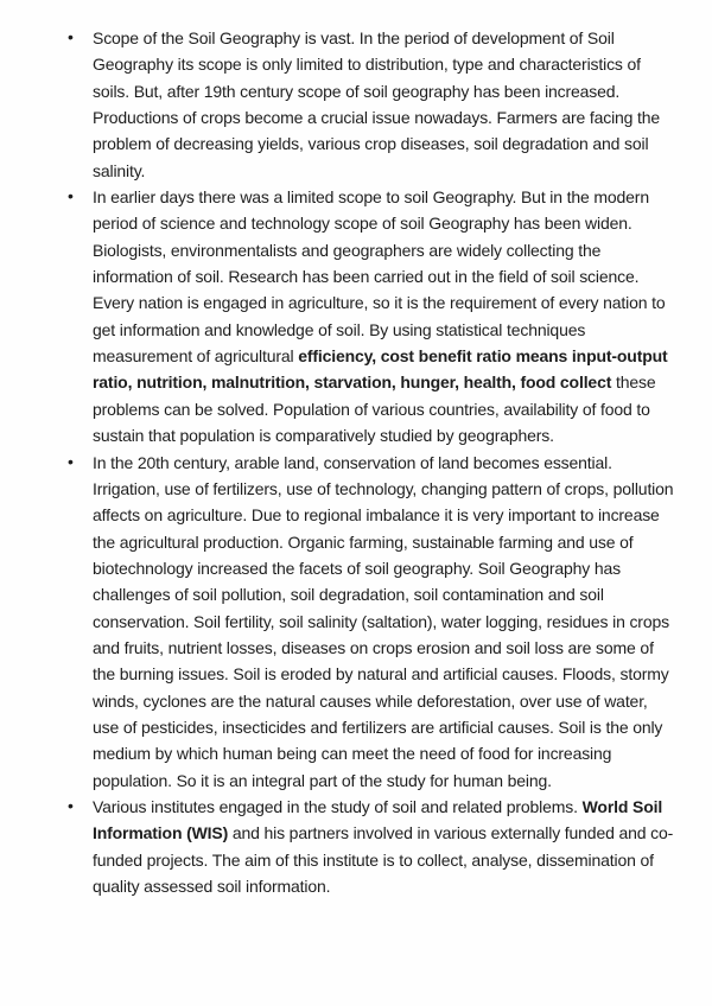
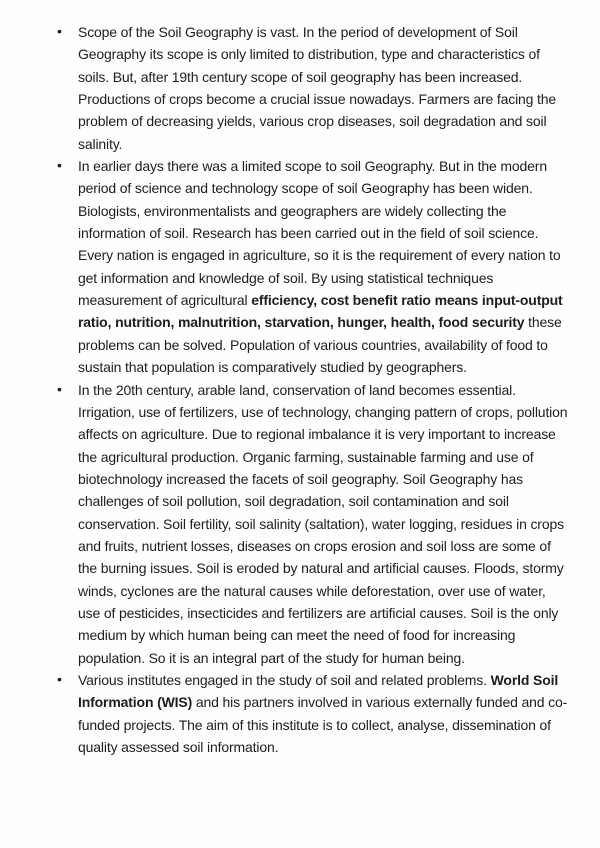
  •
  Scope of the Soil Geography is vast. In the period of development of Soil Geography its scope is only limited to distribution, type and characteristics of soils. But, after 19th century scope of soil geography has been increased. Productions of crops become a crucial issue nowadays. Farmers are facing the problem of decreasing yields, various crop diseases, soil degradation and soil salinity.
  •
- In earlier days there was a limited scope to soil Geography. But in the modern period of science and technology scope of soil Geography has been widen. Biologists, environmentalists and geographers are widely collecting the information of soil. Research has been carried out in the field of soil science. Every nation is engaged in agriculture, so it is the requirement of every nation to get information and knowledge of soil. By using statistical techniques measurement of agricultural efficiency, cost benefit ratio means input-output ratio, nutrition, malnutrition, starvation, hunger, health, food collect these problems can be solved. Population of various countries, availability of food to sustain that population is comparatively studied by geographers.
+ In earlier days there was a limited scope to soil Geography. But in the modern period of science and technology scope of soil Geography has been widen. Biologists, environmentalists and geographers are widely collecting the information of soil. Research has been carried out in the field of soil science. Every nation is engaged in agriculture, so it is the requirement of every nation to get information and knowledge of soil. By using statistical techniques measurement of agricultural efficiency, cost benefit ratio means input-output ratio, nutrition, malnutrition, starvation, hunger, health, food security these problems can be solved. Population of various countries, availability of food to sustain that population is comparatively studied by geographers.
  •
  In the 20th century, arable land, conservation of land becomes essential. Irrigation, use of fertilizers, use of technology, changing pattern of crops, pollution affects on agriculture. Due to regional imbalance it is very important to increase the agricultural production. Organic farming, sustainable farming and use of biotechnology increased the facets of soil geography. Soil Geography has challenges of soil pollution, soil degradation, soil contamination and soil conservation. Soil fertility, soil salinity (saltation), water logging, residues in crops and fruits, nutrient losses, diseases on crops erosion and soil loss are some of the burning issues. Soil is eroded by natural and artificial causes. Floods, stormy winds, cyclones are the natural causes while deforestation, over use of water, use of pesticides, insecticides and fertilizers are artificial causes. Soil is the only medium by which human being can meet the need of food for increasing population. So it is an integral part of the study for human being.
  •
  Various institutes engaged in the study of soil and related problems. World Soil Information (WIS) and his partners involved in various externally funded and co-funded projects. The aim of this institute is to collect, analyse, dissemination of quality assessed soil information.
